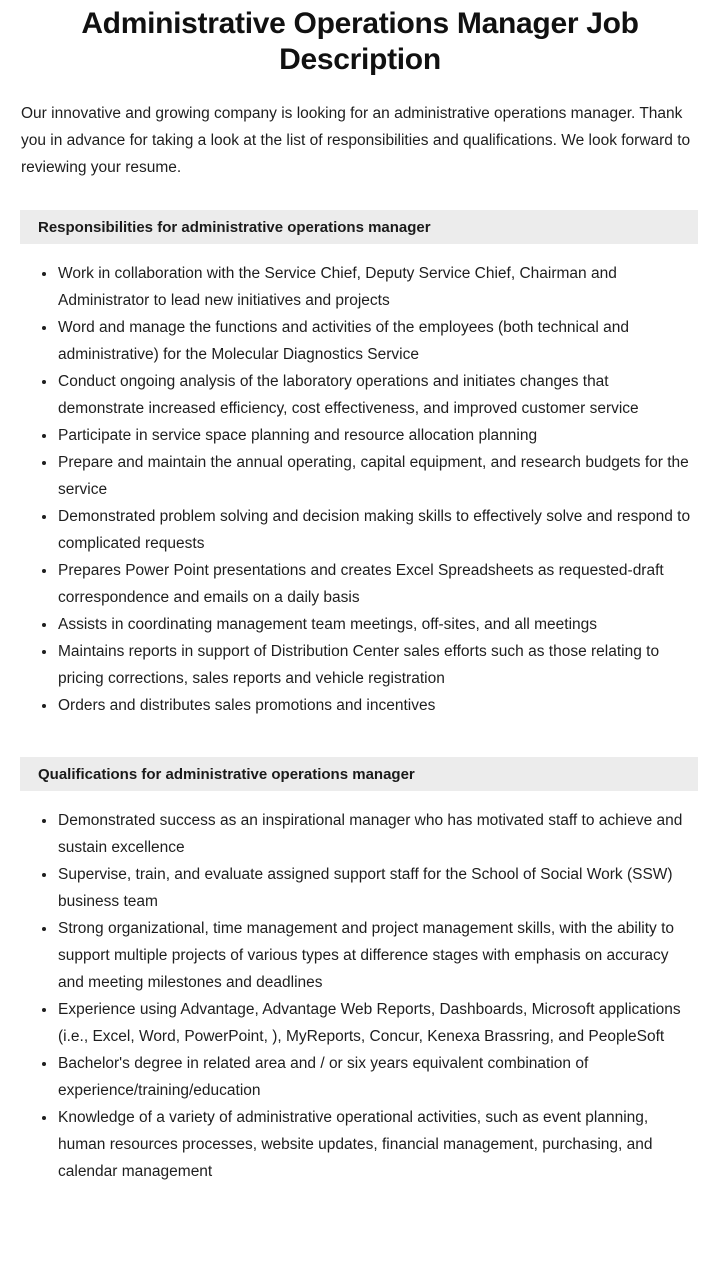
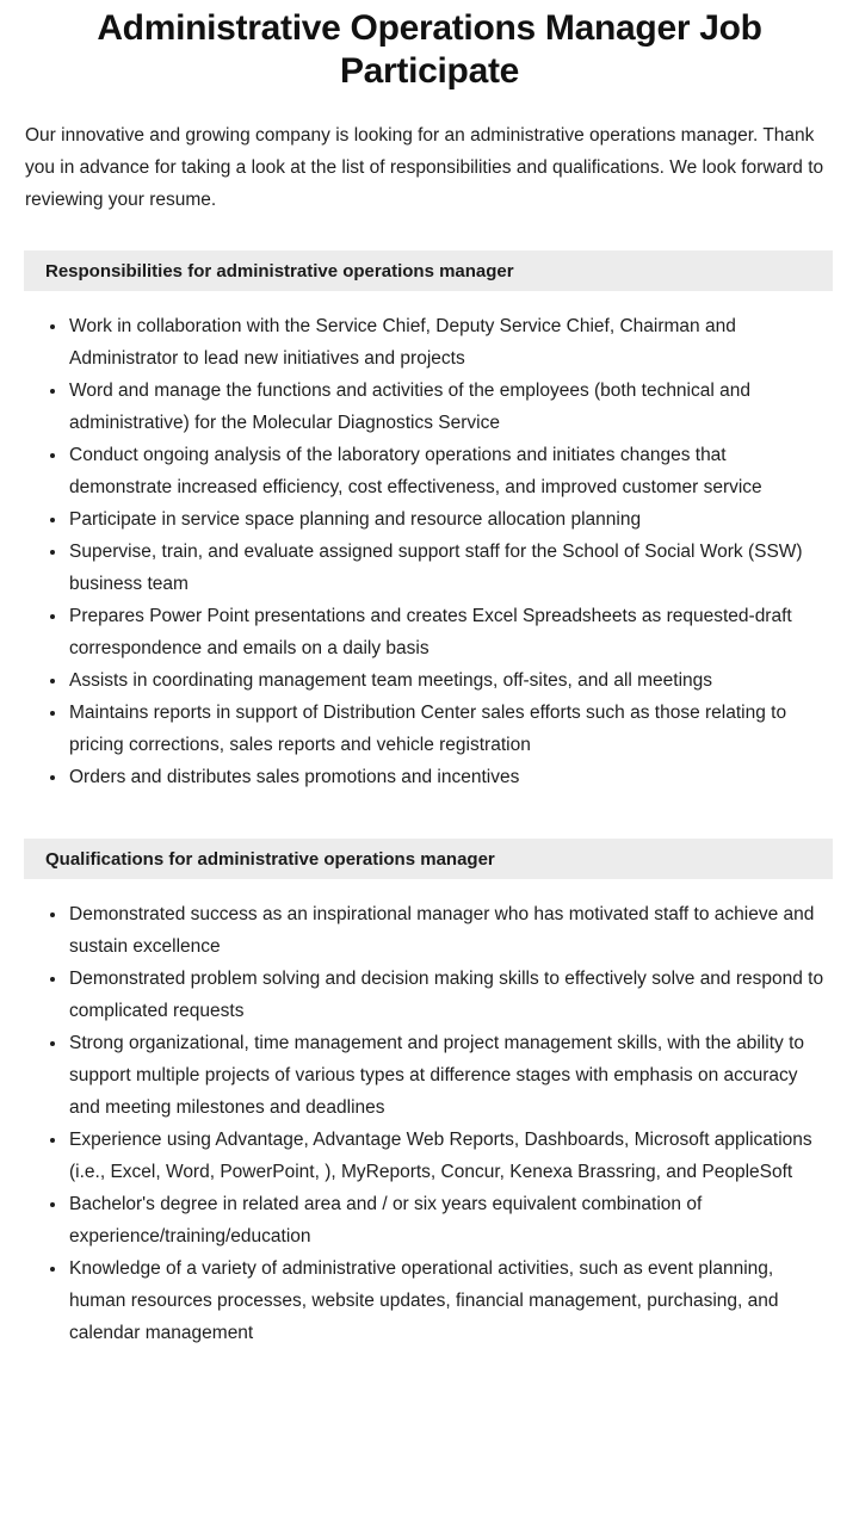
- Administrative Operations Manager Job Description
+ Administrative Operations Manager Job Participate
  Our innovative and growing company is looking for an administrative operations manager. Thank you in advance for taking a look at the list of responsibilities and qualifications. We look forward to reviewing your resume.
  Responsibilities for administrative operations manager
  Work in collaboration with the Service Chief, Deputy Service Chief, Chairman and Administrator to lead new initiatives and projects
  Word and manage the functions and activities of the employees (both technical and administrative) for the Molecular Diagnostics Service
  Conduct ongoing analysis of the laboratory operations and initiates changes that demonstrate increased efficiency, cost effectiveness, and improved customer service
  Participate in service space planning and resource allocation planning
- Prepare and maintain the annual operating, capital equipment, and research budgets for the service
- Demonstrated problem solving and decision making skills to effectively solve and respond to complicated requests
+ Supervise, train, and evaluate assigned support staff for the School of Social Work (SSW) business team
  Prepares Power Point presentations and creates Excel Spreadsheets as requested-draft correspondence and emails on a daily basis
  Assists in coordinating management team meetings, off-sites, and all meetings
  Maintains reports in support of Distribution Center sales efforts such as those relating to pricing corrections, sales reports and vehicle registration
  Orders and distributes sales promotions and incentives
  Qualifications for administrative operations manager
  Demonstrated success as an inspirational manager who has motivated staff to achieve and sustain excellence
- Supervise, train, and evaluate assigned support staff for the School of Social Work (SSW) business team
+ Demonstrated problem solving and decision making skills to effectively solve and respond to complicated requests
  Strong organizational, time management and project management skills, with the ability to support multiple projects of various types at difference stages with emphasis on accuracy and meeting milestones and deadlines
  Experience using Advantage, Advantage Web Reports, Dashboards, Microsoft applications (i.e., Excel, Word, PowerPoint, ), MyReports, Concur, Kenexa Brassring, and PeopleSoft
  Bachelor's degree in related area and / or six years equivalent combination of experience/training/education
  Knowledge of a variety of administrative operational activities, such as event planning, human resources processes, website updates, financial management, purchasing, and calendar management
